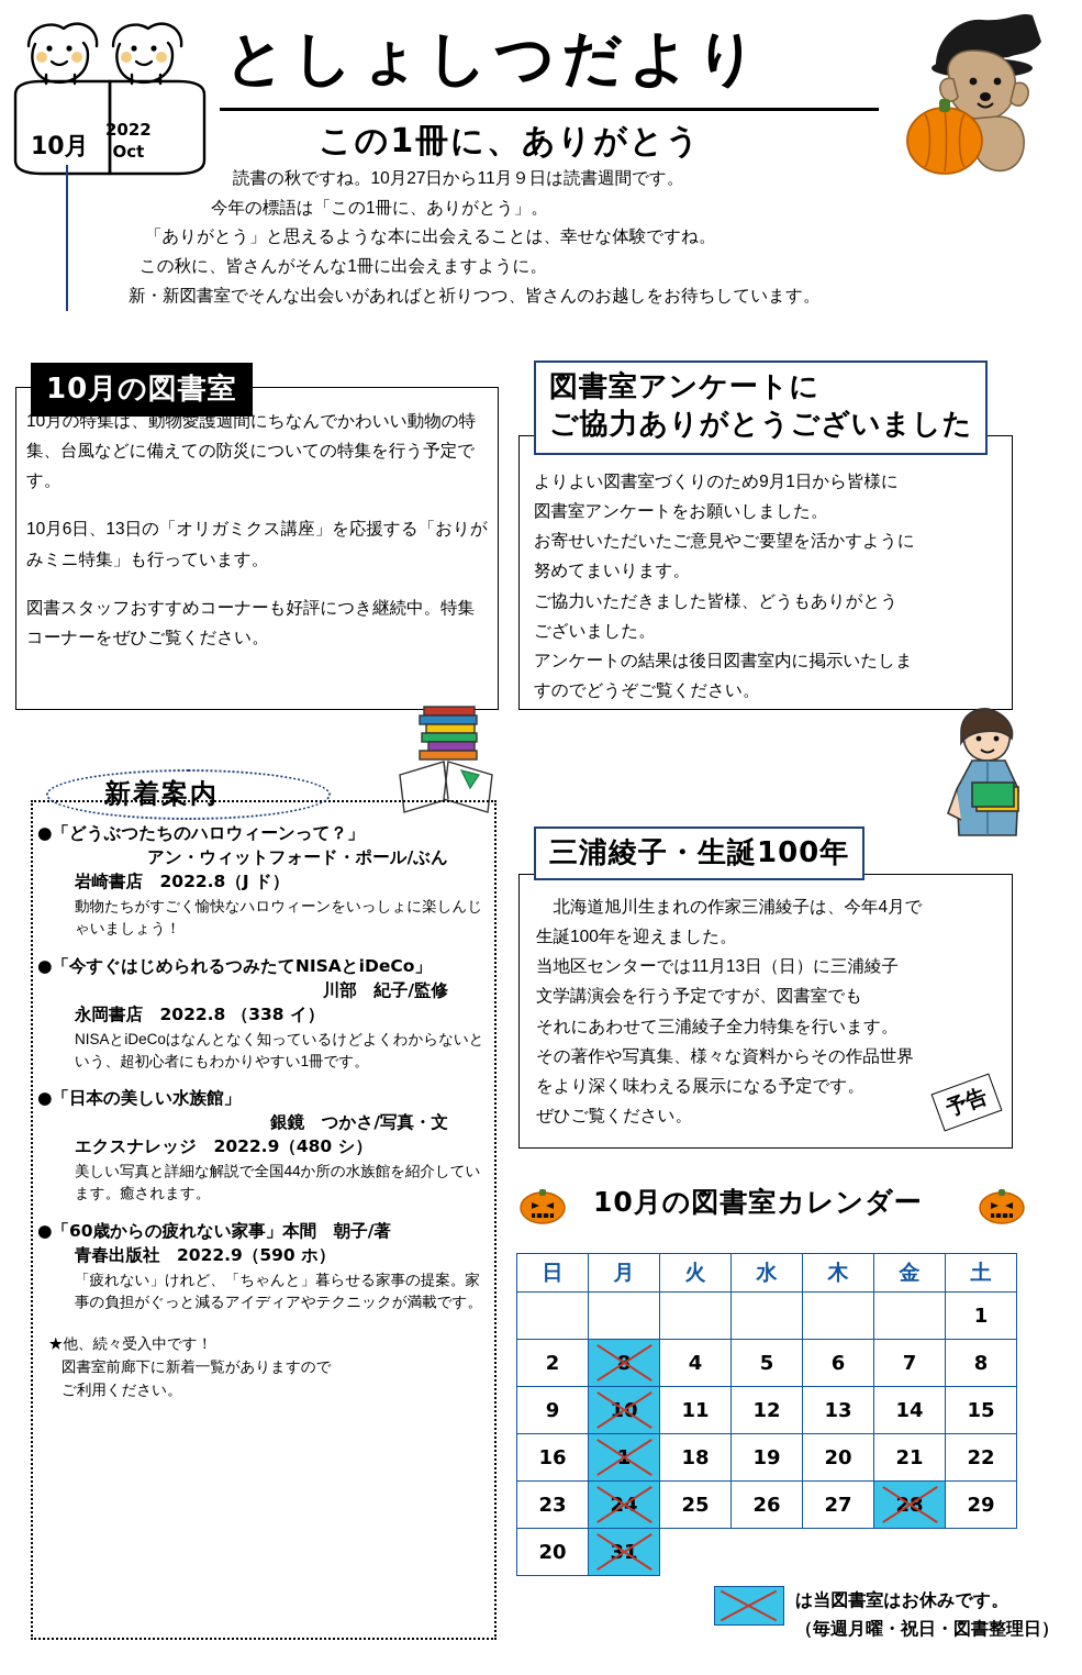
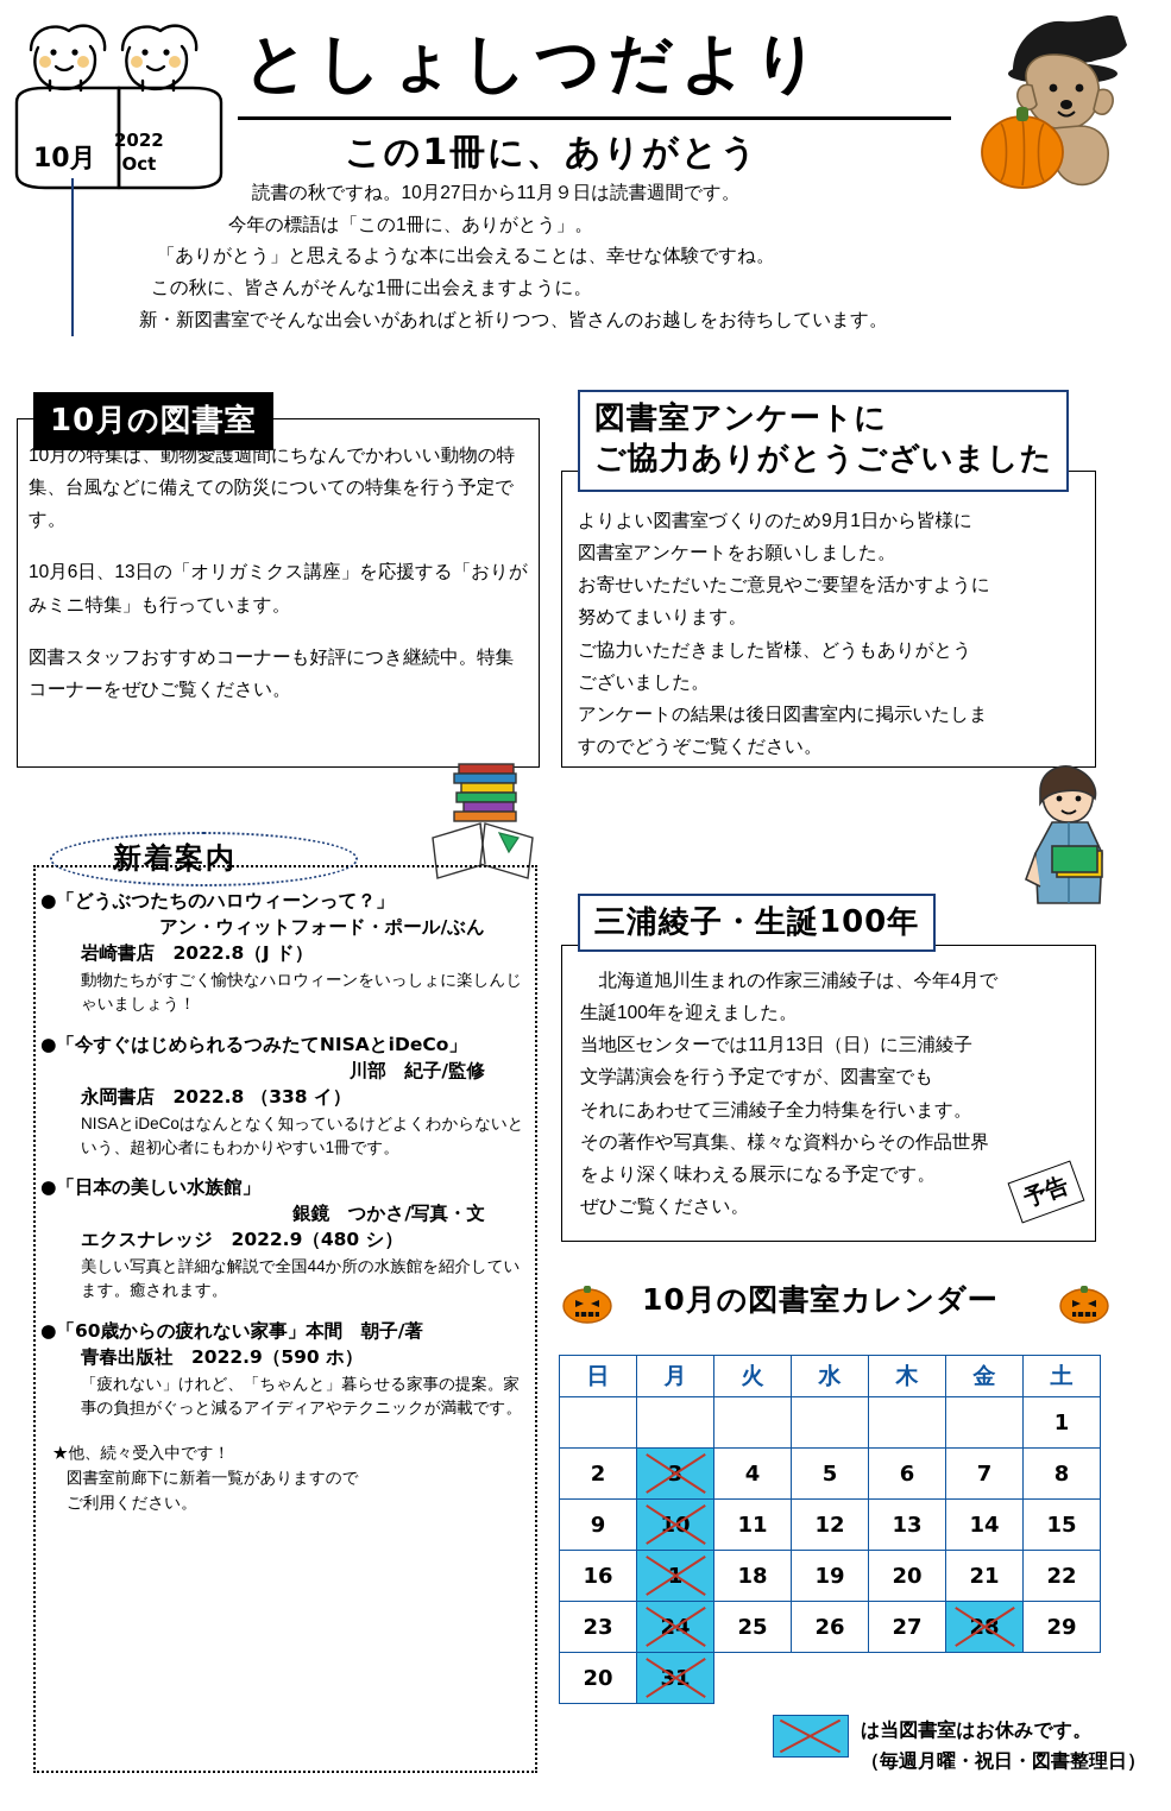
  10月
  2022
  Oct
  としょしつだより
  この1冊に、ありがとう
  読書の秋ですね。10月27日から11月９日は読書週間です。
  今年の標語は「この1冊に、ありがとう」。
  「ありがとう」と思えるような本に出会えることは、幸せな体験ですね。
  この秋に、皆さんがそんな1冊に出会えますように。
  新・新図書室でそんな出会いがあればと祈りつつ、皆さんのお越しをお待ちしています。
  10月の図書室
  10月の特集は、動物愛護週間にちなんでかわいい動物の特集、台風などに備えての防災についての特集を行う予定です。
  10月6日、13日の「オリガミクス講座」を応援する「おりがみミニ特集」も行っています。
  図書スタッフおすすめコーナーも好評につき継続中。特集コーナーをぜひご覧ください。
  図書室アンケートに
  ご協力ありがとうございました
  よりよい図書室づくりのため9月1日から皆様に
  図書室アンケートをお願いしました。
  お寄せいただいたご意見やご要望を活かすように
  努めてまいります。
  ご協力いただきました皆様、どうもありがとう
  ございました。
  アンケートの結果は後日図書室内に掲示いたしま
  すのでどうぞご覧ください。
  新着案内
  ●「どうぶつたちのハロウィーンって？」
  アン・ウィットフォード・ポール/ぶん
  岩崎書店 2022.8（J ド）
  動物たちがすごく愉快なハロウィーンをいっしょに楽しんじゃいましょう！
  ●「今すぐはじめられるつみたてNISAとiDeCo」
  川部 紀子/監修
  永岡書店 2022.8 （338 イ）
  NISAとiDeCoはなんとなく知っているけどよくわからないという、超初心者にもわかりやすい1冊です。
  ●「日本の美しい水族館」
  銀鏡 つかさ/写真・文
  エクスナレッジ 2022.9（480 シ）
  美しい写真と詳細な解説で全国44か所の水族館を紹介しています。癒されます。
  ●「60歳からの疲れない家事」本間 朝子/著
  青春出版社 2022.9（590 ホ）
  「疲れない」けれど、「ちゃんと」暮らせる家事の提案。家事の負担がぐっと減るアイディアやテクニックが満載です。
  ★他、続々受入中です！
  図書室前廊下に新着一覧がありますので
  ご利用ください。
  三浦綾子・生誕100年
  北海道旭川生まれの作家三浦綾子は、今年4月で
  生誕100年を迎えました。
  当地区センターでは11月13日（日）に三浦綾子
  文学講演会を行う予定ですが、図書室でも
  それにあわせて三浦綾子全力特集を行います。
  その著作や写真集、様々な資料からその作品世界
  をより深く味わえる展示になる予定です。
  ぜひご覧ください。
  10月の図書室カレンダー
  日	月	火	水	木	金	土
  						1
- 2	8	4	5	6	7	8
+ 2	3	4	5	6	7	8
  9	10	11	12	13	14	15
  16	1	18	19	20	21	22
  23	24	25	26	27	28	29
  20	31
  は当図書室はお休みです。
  （毎週月曜・祝日・図書整理日）
